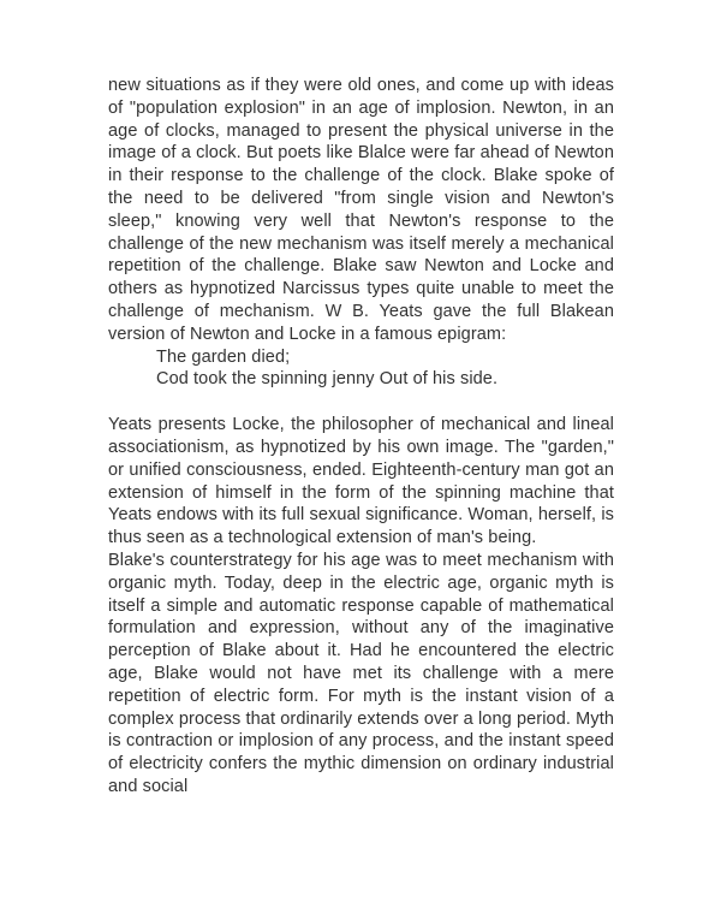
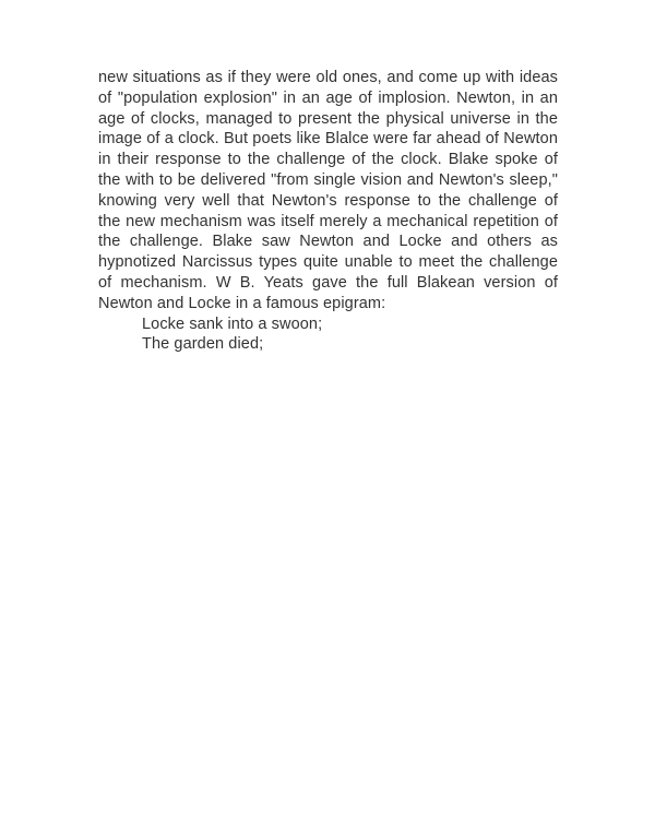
- new situations as if they were old ones, and come up with ideas of "population explosion" in an age of implosion. Newton, in an age of clocks, managed to present the physical universe in the image of a clock. But poets like Blalce were far ahead of Newton in their response to the challenge of the clock. Blake spoke of the need to be delivered "from single vision and Newton's sleep," knowing very well that Newton's response to the challenge of the new mechanism was itself merely a mechanical repetition of the challenge. Blake saw Newton and Locke and others as hypnotized Narcissus types quite unable to meet the challenge of mechanism. W B. Yeats gave the full Blakean version of Newton and Locke in a famous epigram:
+ new situations as if they were old ones, and come up with ideas of "population explosion" in an age of implosion. Newton, in an age of clocks, managed to present the physical universe in the image of a clock. But poets like Blalce were far ahead of Newton in their response to the challenge of the clock. Blake spoke of the with to be delivered "from single vision and Newton's sleep," knowing very well that Newton's response to the challenge of the new mechanism was itself merely a mechanical repetition of the challenge. Blake saw Newton and Locke and others as hypnotized Narcissus types quite unable to meet the challenge of mechanism. W B. Yeats gave the full Blakean version of Newton and Locke in a famous epigram:
+ Locke sank into a swoon;
  The garden died;
- Cod took the spinning jenny Out of his side.
- Yeats presents Locke, the philosopher of mechanical and lineal associationism, as hypnotized by his own image. The "garden," or unified consciousness, ended. Eighteenth-century man got an extension of himself in the form of the spinning machine that Yeats endows with its full sexual significance. Woman, herself, is thus seen as a technological extension of man's being.
- Blake's counterstrategy for his age was to meet mechanism with organic myth. Today, deep in the electric age, organic myth is itself a simple and automatic response capable of mathematical formulation and expression, without any of the imaginative perception of Blake about it. Had he encountered the electric age, Blake would not have met its challenge with a mere repetition of electric form. For myth is the instant vision of a complex process that ordinarily extends over a long period. Myth is contraction or implosion of any process, and the instant speed of electricity confers the mythic dimension on ordinary industrial and social
